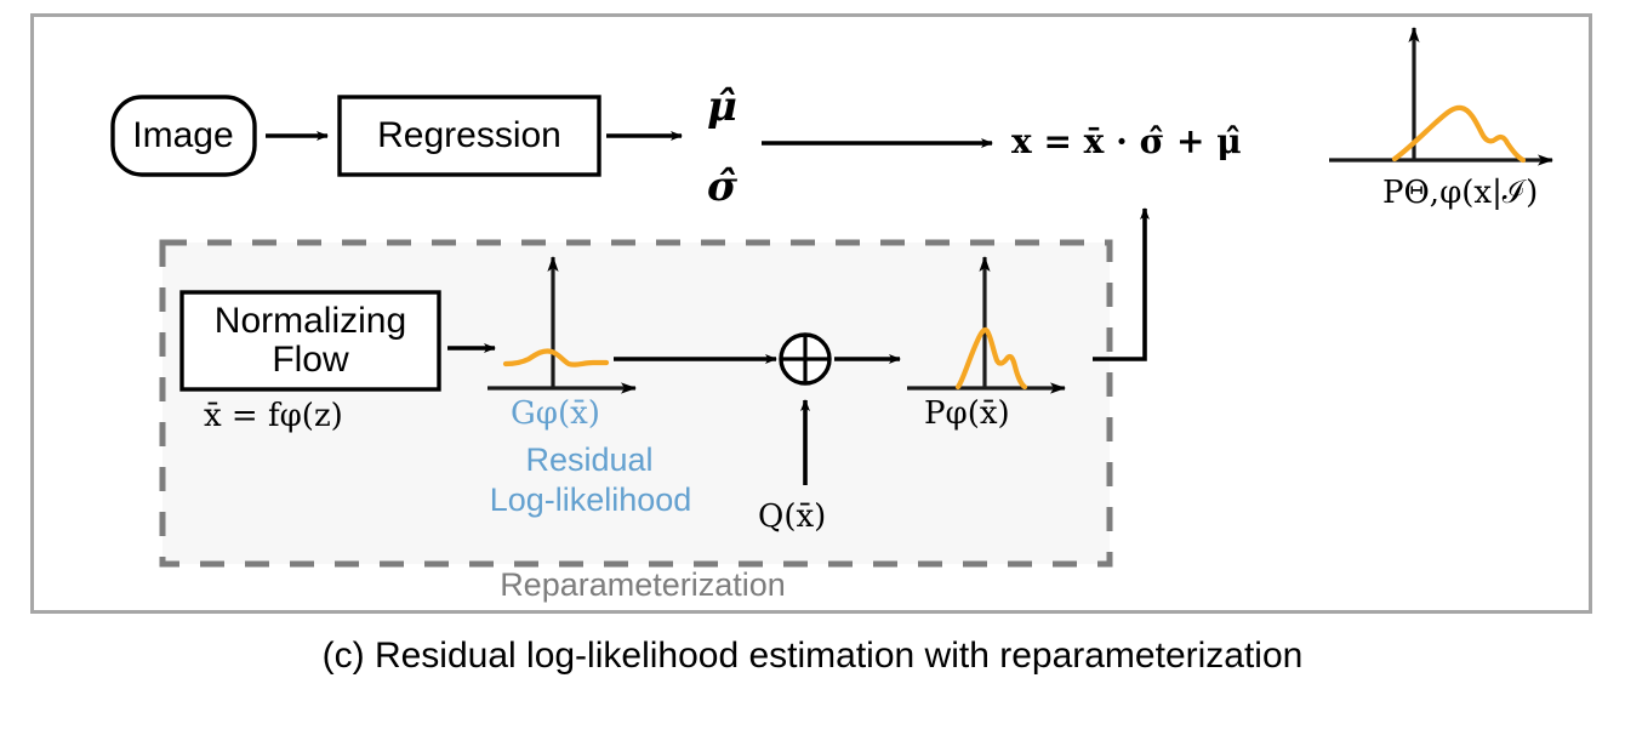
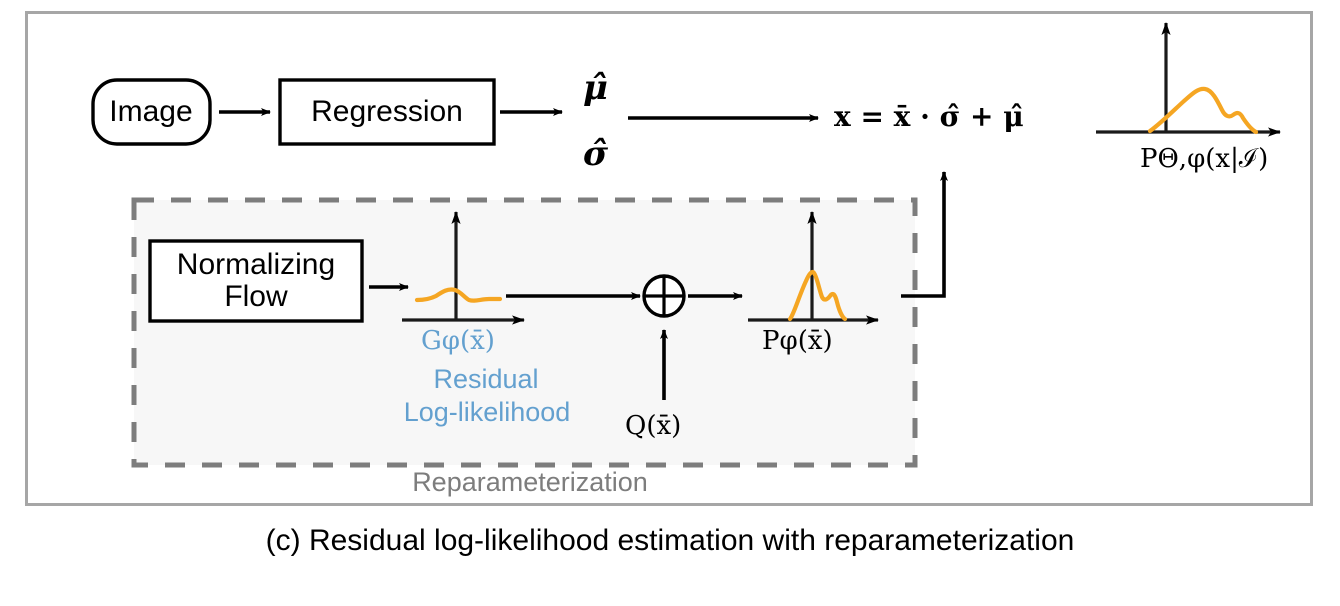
  Image
  Regression
  Normalizing
  Flow
  μ̂
  σ̂
  x = x̄ · σ̂ + μ̂
  PΘ,φ(x|ℐ)
- x̄ = fφ(z)
  Gφ(x̄)
  Pφ(x̄)
  Q(x̄)
  Residual
  Log-likelihood
  Reparameterization
  (c) Residual log-likelihood estimation with reparameterization
